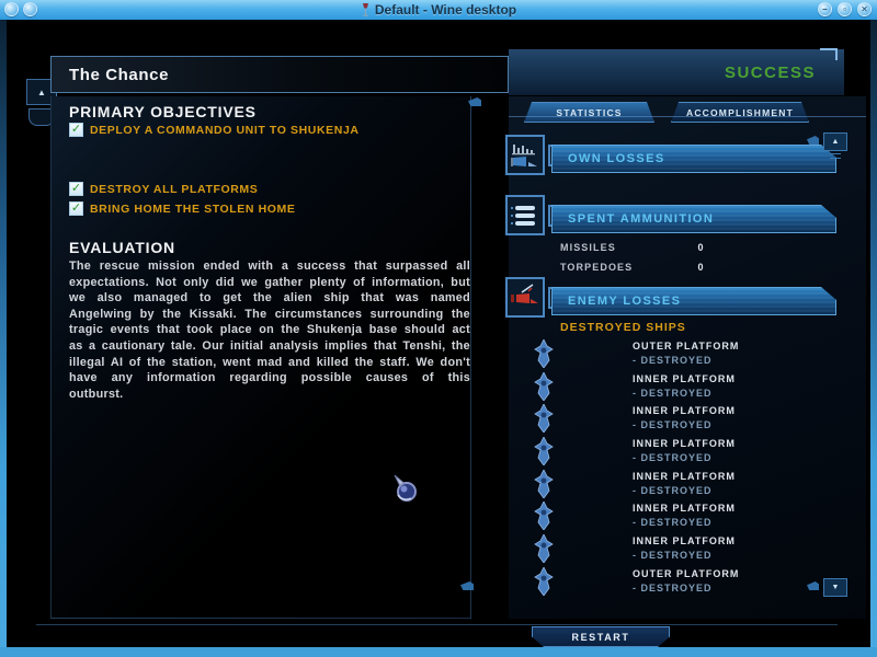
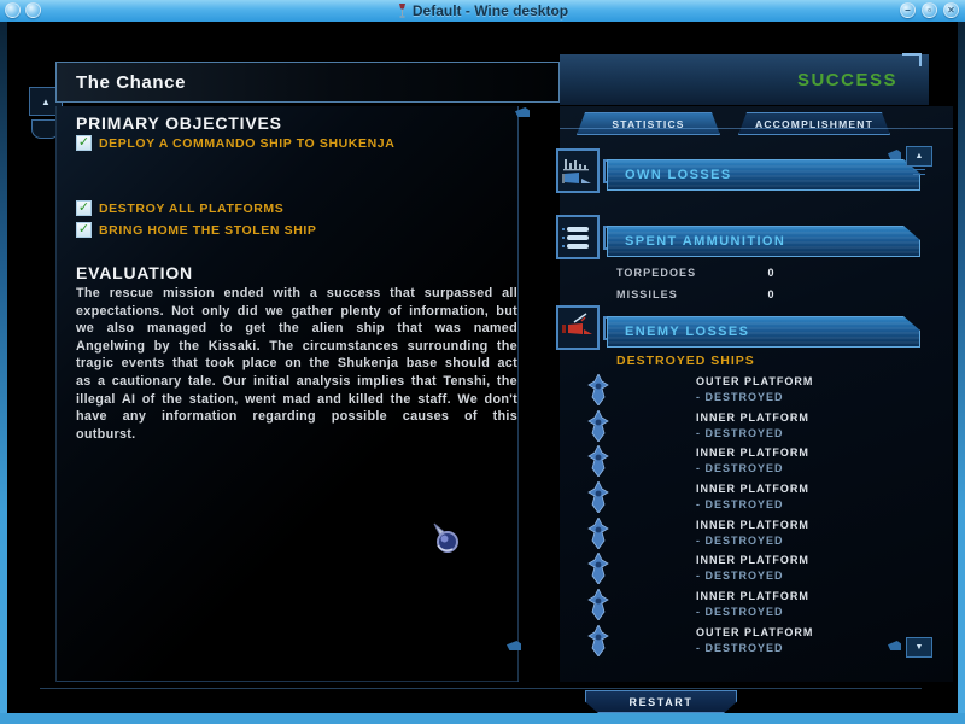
  Default - Wine desktop
  –
  ▫
  ✕
  ▲
  The Chance
  SUCCESS
  PRIMARY OBJECTIVES
  ✓
- DEPLOY A COMMANDO UNIT TO SHUKENJA
+ DEPLOY A COMMANDO SHIP TO SHUKENJA
  ✓
  DESTROY ALL PLATFORMS
  ✓
- BRING HOME THE STOLEN HOME
+ BRING HOME THE STOLEN SHIP
  EVALUATION
  The rescue mission ended with a success that surpassed all expectations. Not only did we gather plenty of information, but we also managed to get the alien ship that was named Angelwing by the Kissaki. The circumstances surrounding the tragic events that took place on the Shukenja base should act as a cautionary tale. Our initial analysis implies that Tenshi, the illegal AI of the station, went mad and killed the staff. We don't have any information regarding possible causes of this outburst.
  STATISTICS
  ACCOMPLISHMENT
  OWN LOSSES
  SPENT AMMUNITION
- MISSILES
+ TORPEDOES
  0
- TORPEDOES
+ MISSILES
  0
  ENEMY LOSSES
  DESTROYED SHIPS
  OUTER PLATFORM
  - DESTROYED
  INNER PLATFORM
  - DESTROYED
  INNER PLATFORM
  - DESTROYED
  INNER PLATFORM
  - DESTROYED
  INNER PLATFORM
  - DESTROYED
  INNER PLATFORM
  - DESTROYED
  INNER PLATFORM
  - DESTROYED
  OUTER PLATFORM
  - DESTROYED
  RESTART
